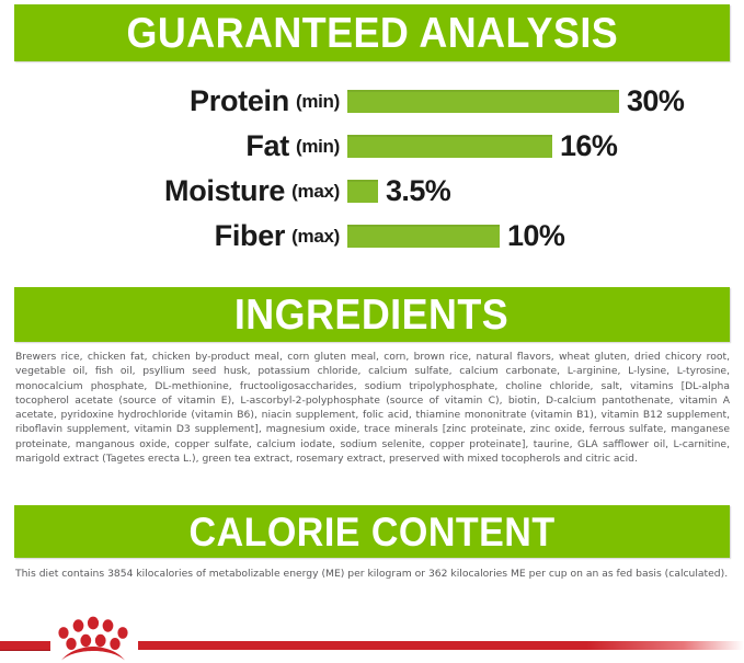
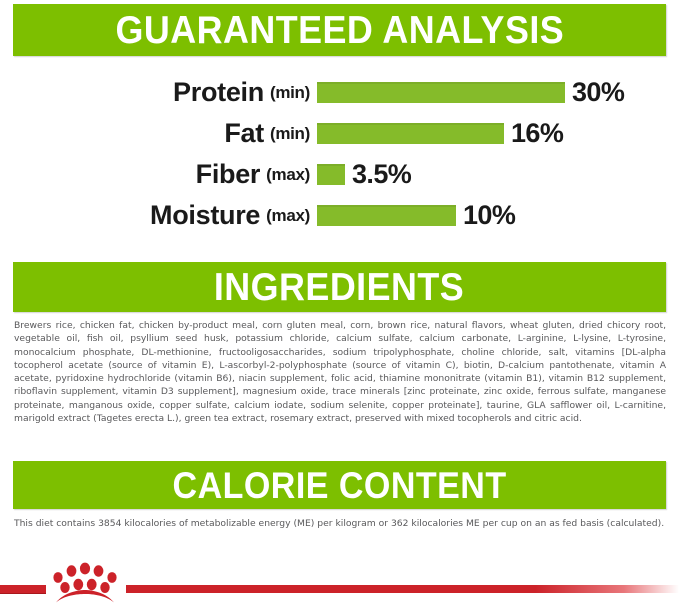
  GUARANTEED ANALYSIS
  Protein
  (min)
  30%
  Fat
  (min)
  16%
- Moisture
+ Fiber
  (max)
  3.5%
- Fiber
+ Moisture
  (max)
  10%
  INGREDIENTS
  Brewers rice, chicken fat, chicken by-product meal, corn gluten meal, corn, brown rice, natural flavors, wheat gluten, dried chicory root, vegetable oil, fish oil, psyllium seed husk, potassium chloride, calcium sulfate, calcium carbonate, L-arginine, L-lysine, L-tyrosine, monocalcium phosphate, DL-methionine, fructooligosaccharides, sodium tripolyphosphate, choline chloride, salt, vitamins [DL-alpha tocopherol acetate (source of vitamin E), L-ascorbyl-2-polyphosphate (source of vitamin C), biotin, D-calcium pantothenate, vitamin A acetate, pyridoxine hydrochloride (vitamin B6), niacin supplement, folic acid, thiamine mononitrate (vitamin B1), vitamin B12 supplement, riboflavin supplement, vitamin D3 supplement], magnesium oxide, trace minerals [zinc proteinate, zinc oxide, ferrous sulfate, manganese proteinate, manganous oxide, copper sulfate, calcium iodate, sodium selenite, copper proteinate], taurine, GLA safflower oil, L-carnitine, marigold extract (Tagetes erecta L.), green tea extract, rosemary extract, preserved with mixed tocopherols and citric acid.
  CALORIE CONTENT
  This diet contains 3854 kilocalories of metabolizable energy (ME) per kilogram or 362 kilocalories ME per cup on an as fed basis (calculated).
